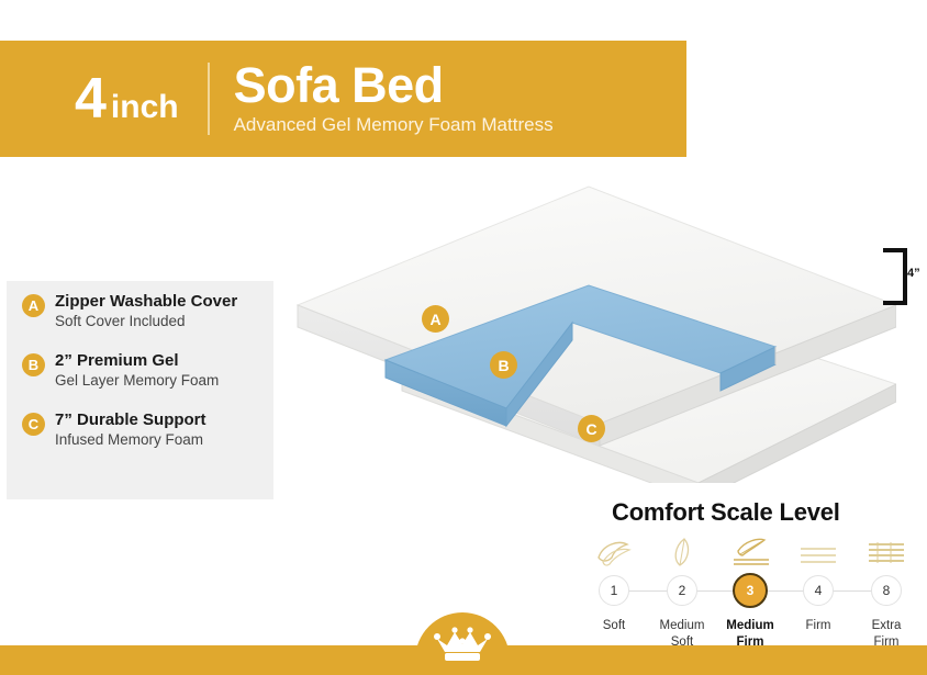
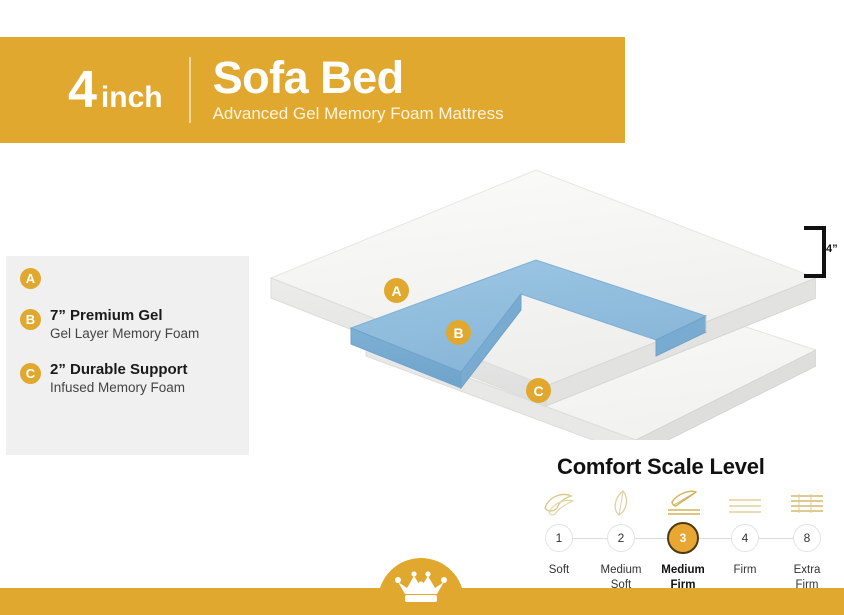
  4 inch
  Sofa Bed
  Advanced Gel Memory Foam Mattress
  A
- Zipper Washable Cover
- Soft Cover Included
  B
- 2” Premium Gel
+ 7” Premium Gel
  Gel Layer Memory Foam
  C
- 7” Durable Support
+ 2” Durable Support
  Infused Memory Foam
  A
  B
  C
  4”
  Comfort Scale Level
  1
  2
  3
  4
  8
  Soft
  Medium
  Soft
  Medium
  Firm
  Firm
  Extra
  Firm
